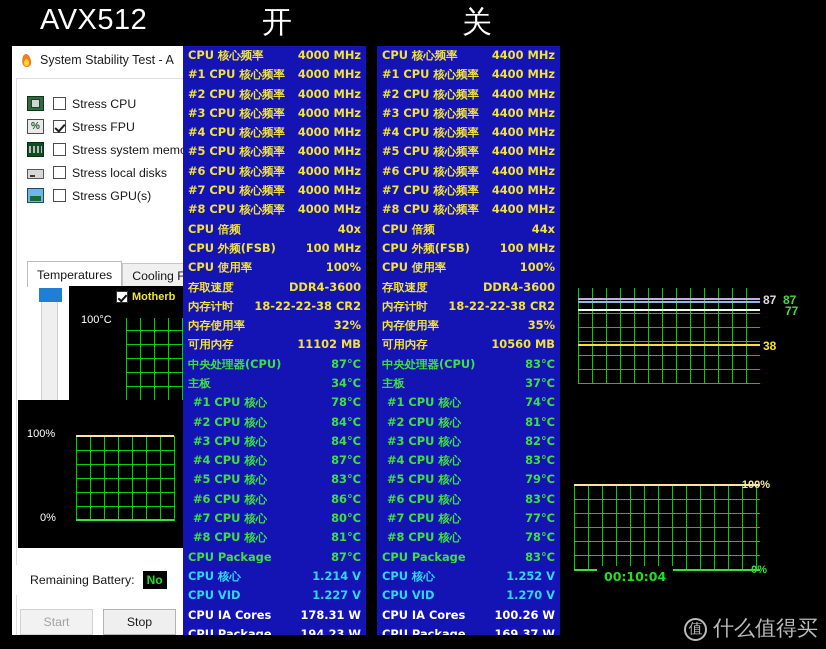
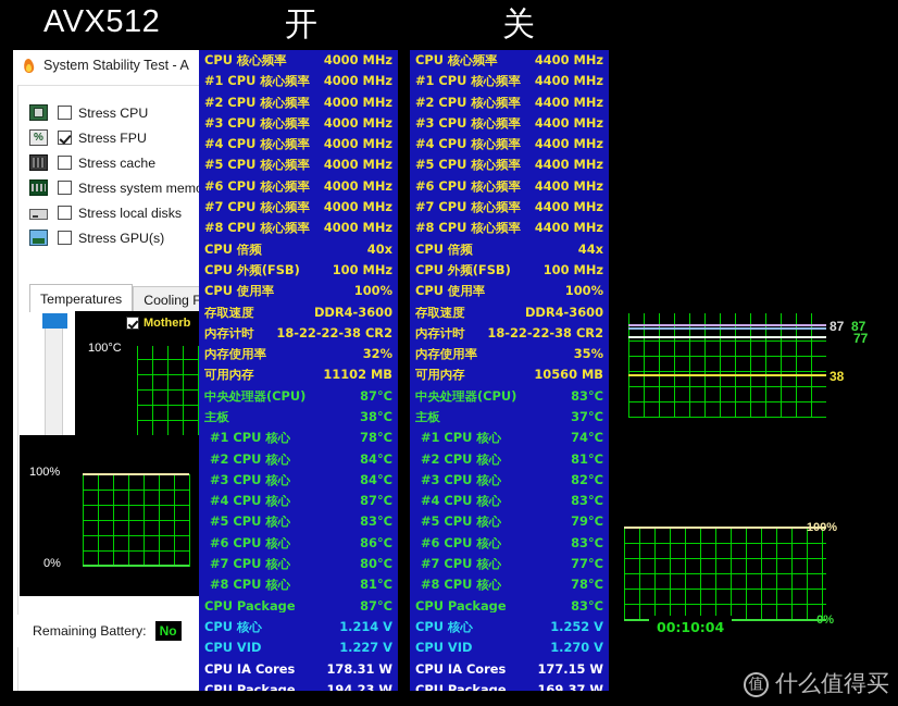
  AVX512
  开
  关
  System Stability Test - A
  Stress CPU
  %
  Stress FPU
+ Stress cache
  Stress system mem
  Stress local disks
  Stress GPU(s)
  Temperatures
  Cooling F
  Motherb
  100°C
  100%
  0%
- Start
- Stop
  Remaining Battery:
  No
  CPU 核心频率
  4000 MHz
  #1 CPU 核心频率
  4000 MHz
  #2 CPU 核心频率
  4000 MHz
  #3 CPU 核心频率
  4000 MHz
  #4 CPU 核心频率
  4000 MHz
  #5 CPU 核心频率
  4000 MHz
  #6 CPU 核心频率
  4000 MHz
  #7 CPU 核心频率
  4000 MHz
  #8 CPU 核心频率
  4000 MHz
  CPU 倍频
  40x
  CPU 外频(FSB)
  100 MHz
  CPU 使用率
  100%
  存取速度
  DDR4-3600
  内存计时
  18-22-22-38 CR2
  内存使用率
  32%
  可用内存
  11102 MB
  中央处理器(CPU)
  87°C
  主板
- 34°C
+ 38°C
  #1 CPU 核心
  78°C
  #2 CPU 核心
  84°C
  #3 CPU 核心
  84°C
  #4 CPU 核心
  87°C
  #5 CPU 核心
  83°C
  #6 CPU 核心
  86°C
  #7 CPU 核心
  80°C
  #8 CPU 核心
  81°C
  CPU Package
  87°C
  CPU 核心
  1.214 V
  CPU VID
  1.227 V
  CPU IA Cores
  178.31 W
  CPU Package
  194.23 W
  CPU 核心频率
  4400 MHz
  #1 CPU 核心频率
  4400 MHz
  #2 CPU 核心频率
  4400 MHz
  #3 CPU 核心频率
  4400 MHz
  #4 CPU 核心频率
  4400 MHz
  #5 CPU 核心频率
  4400 MHz
  #6 CPU 核心频率
  4400 MHz
  #7 CPU 核心频率
  4400 MHz
  #8 CPU 核心频率
  4400 MHz
  CPU 倍频
  44x
  CPU 外频(FSB)
  100 MHz
  CPU 使用率
  100%
  存取速度
  DDR4-3600
  内存计时
  18-22-22-38 CR2
  内存使用率
  35%
  可用内存
  10560 MB
  中央处理器(CPU)
  83°C
  主板
  37°C
  #1 CPU 核心
  74°C
  #2 CPU 核心
  81°C
  #3 CPU 核心
  82°C
  #4 CPU 核心
  83°C
  #5 CPU 核心
  79°C
  #6 CPU 核心
  83°C
  #7 CPU 核心
  77°C
  #8 CPU 核心
  78°C
  CPU Package
  83°C
  CPU 核心
  1.252 V
  CPU VID
  1.270 V
  CPU IA Cores
- 100.26 W
+ 177.15 W
  CPU Package
  169.37 W
  87
  87
  77
  38
  100%
  0%
  00:10:04
  值
  什么值得买
